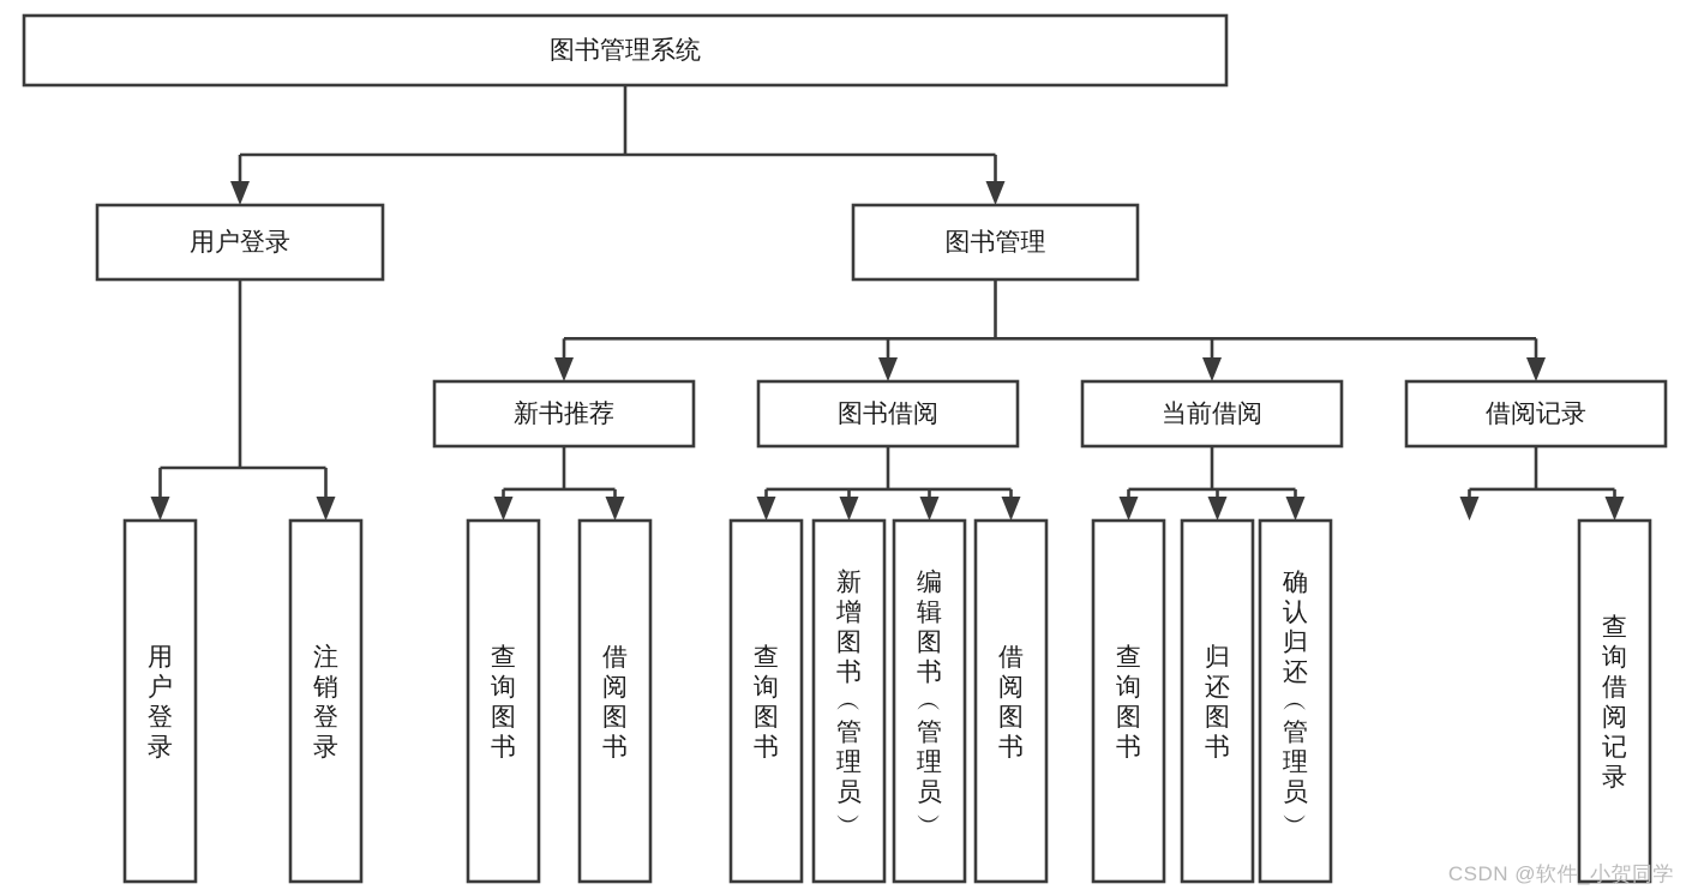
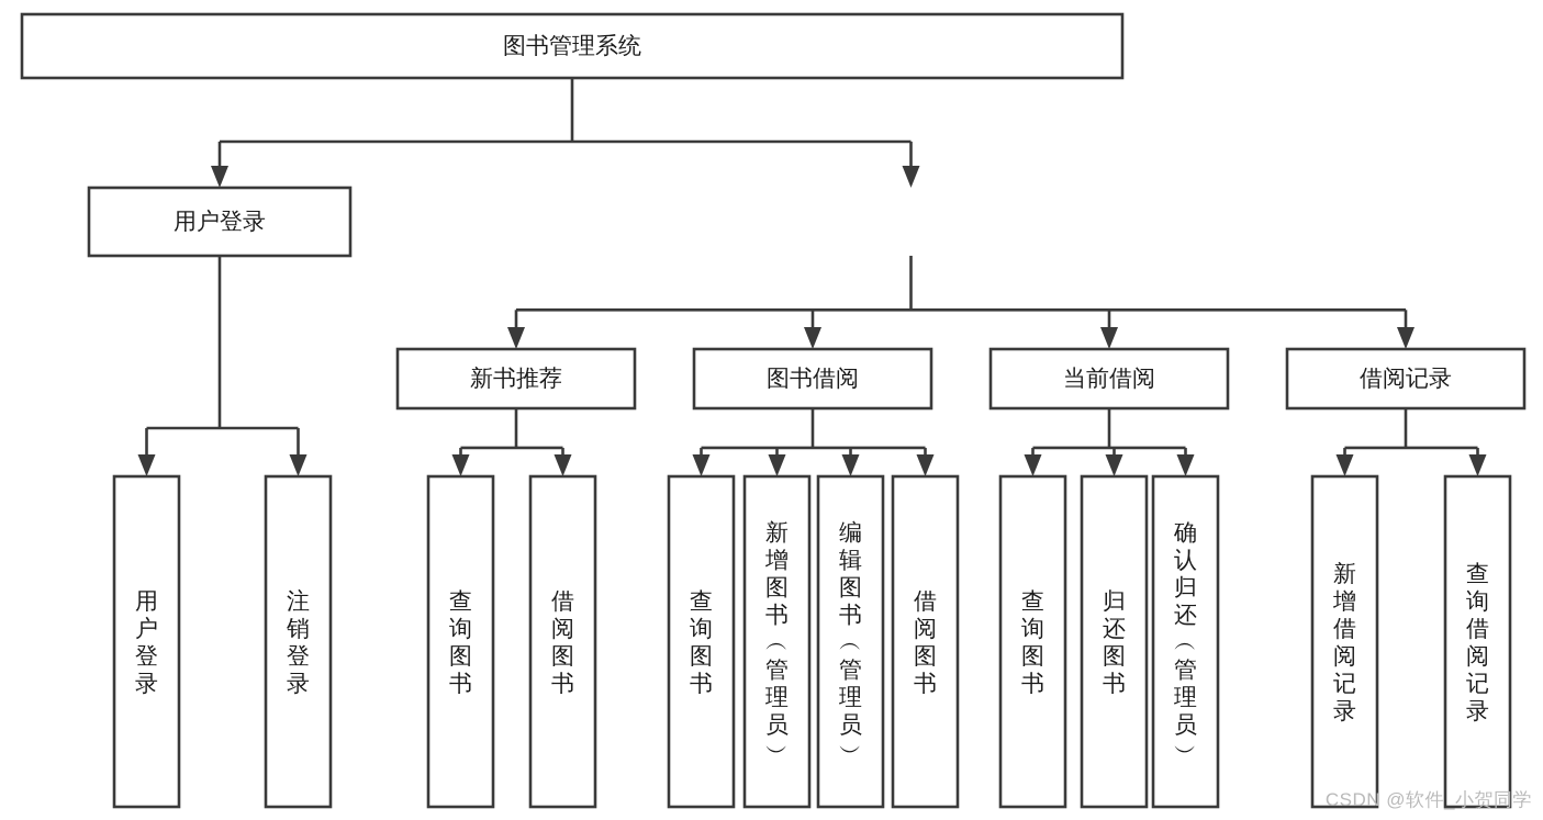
  图书管理系统
  用户登录
- 图书管理
  新书推荐
  图书借阅
  当前借阅
  借阅记录
  用户登录
  注销登录
  查询图书
  借阅图书
  查询图书
  新增图书 ︵ 管理员 ︶
  编辑图书 ︵ 管理员 ︶
  借阅图书
  查询图书
  归还图书
  确认归还 ︵ 管理员 ︶
+ 新增借阅记录
  查询借阅记录
  CSDN @软件_小贺同学
